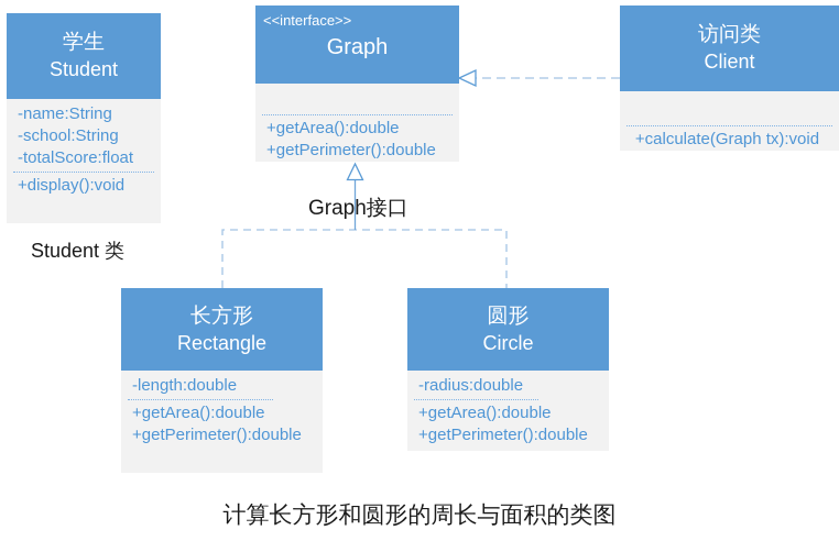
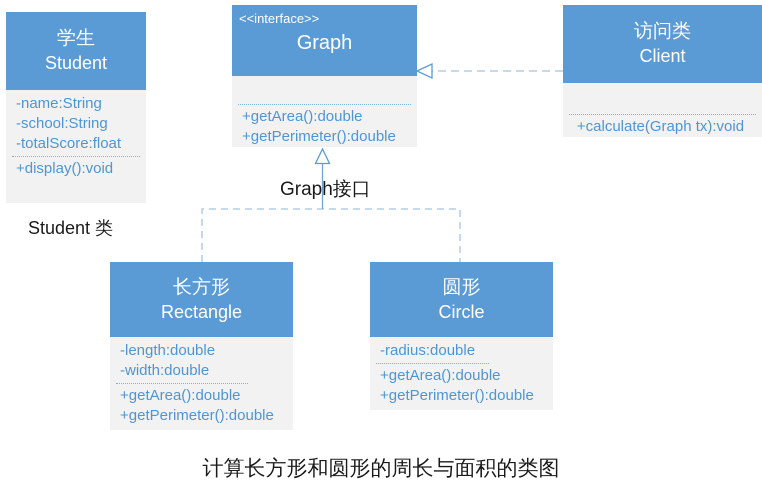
  学生
  Student
  -name:String
  -school:String
  -totalScore:float
  +display():void
  <<interface>>
  Graph
  +getArea():double
  +getPerimeter():double
  访问类
  Client
  +calculate(Graph tx):void
  长方形
  Rectangle
  -length:double
+ -width:double
  +getArea():double
  +getPerimeter():double
  圆形
  Circle
  -radius:double
  +getArea():double
  +getPerimeter():double
  Student 类
  Graph接口
  计算长方形和圆形的周长与面积的类图
